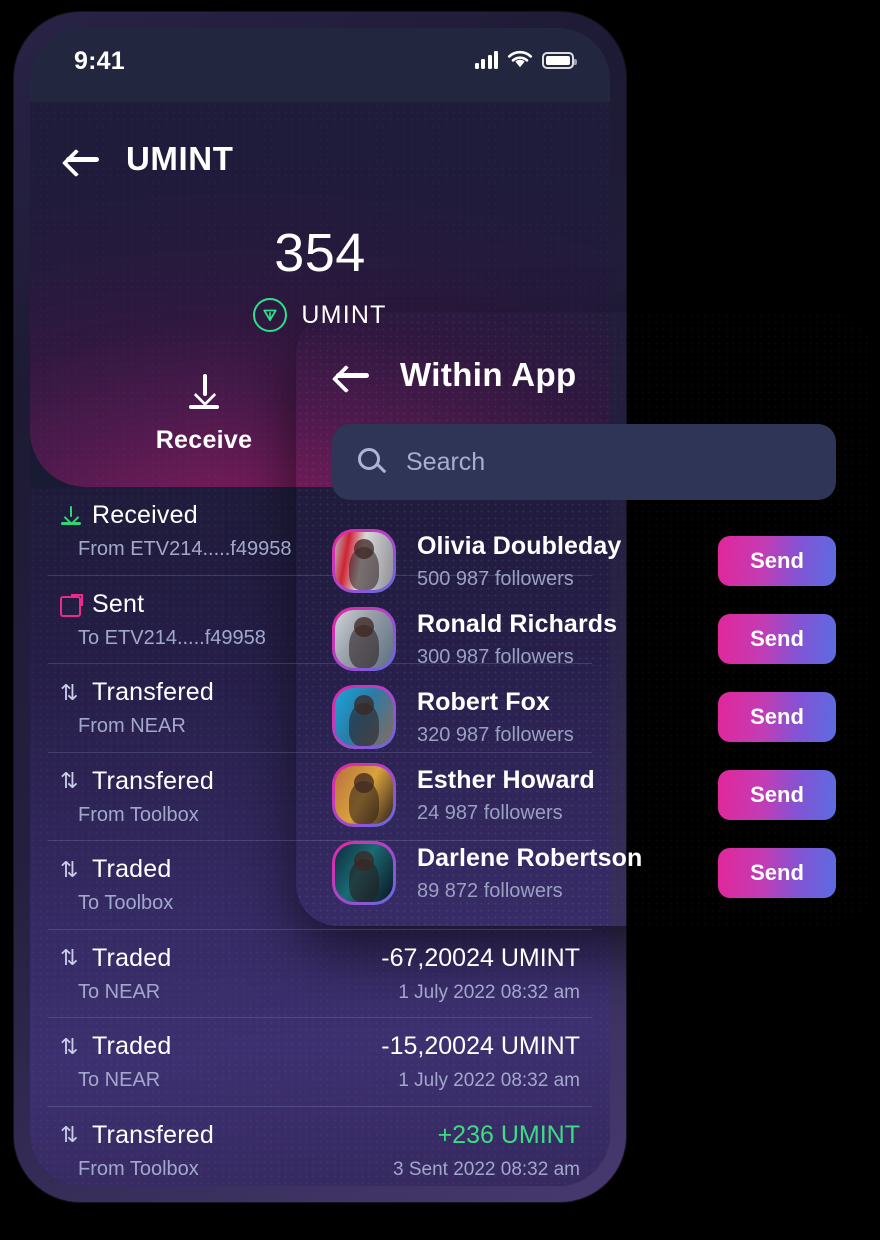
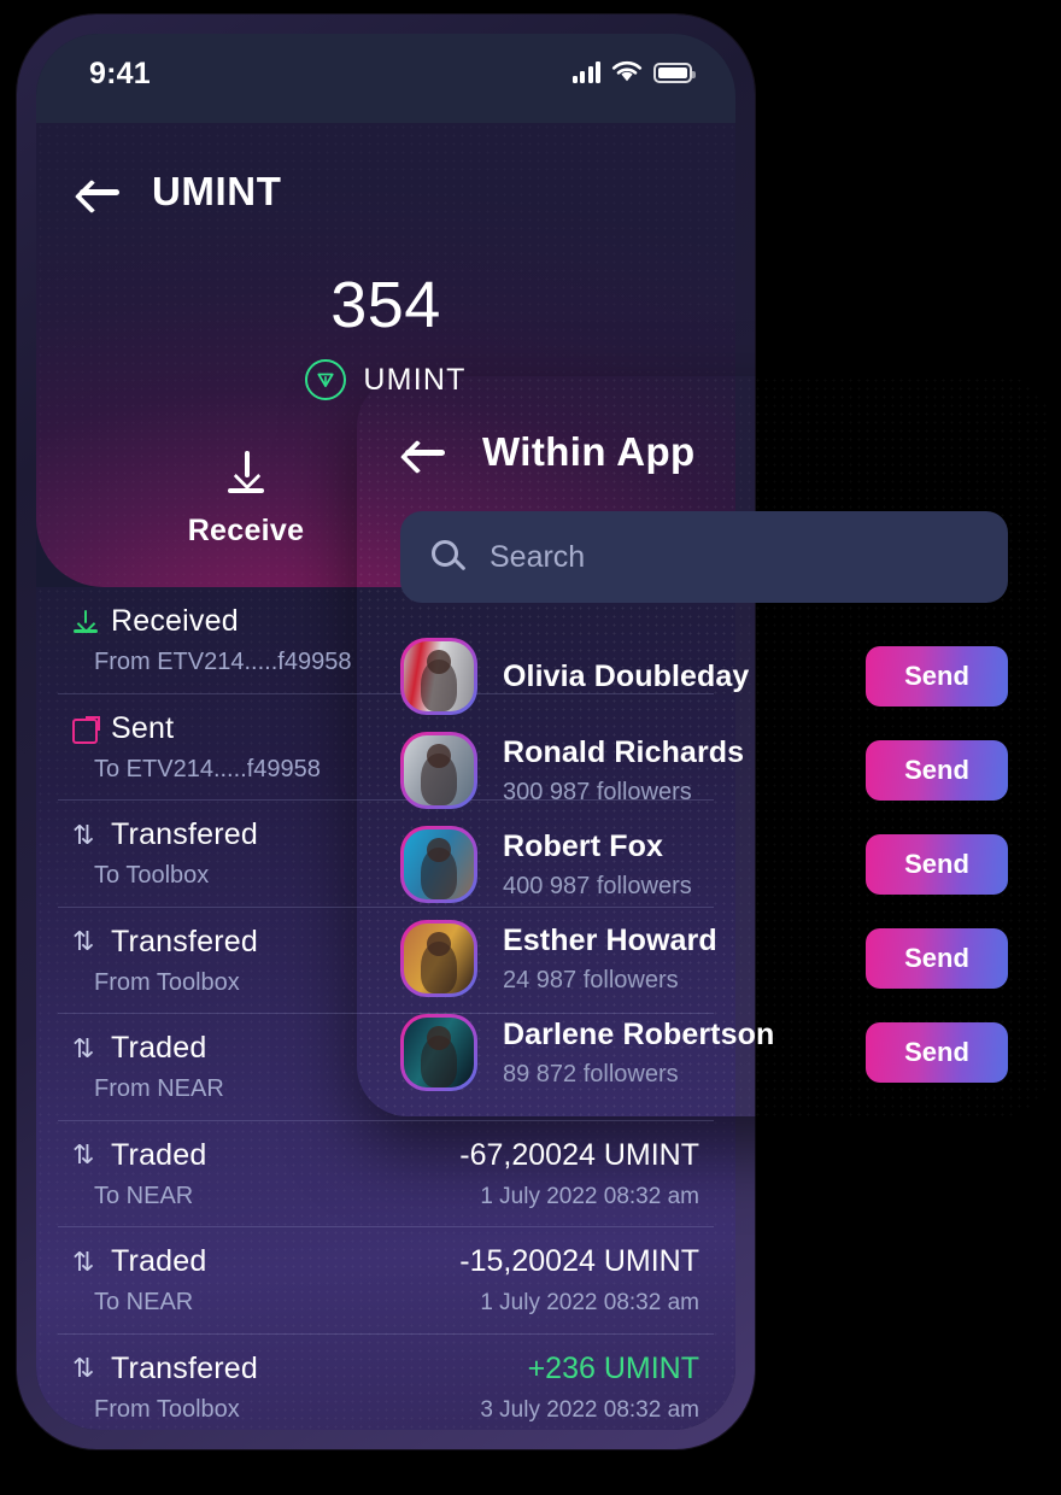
  9:41
  UMINT
  354
  UMINT
  Receive
  Received
  From ETV214.....f49958
  Sent
  To ETV214.....f49958
  ⇅
  Transfered
- From NEAR
+ To Toolbox
  ⇅
  Transfered
  From Toolbox
  ⇅
  Traded
- To Toolbox
+ From NEAR
  ⇅
  Traded
  To NEAR
  -67,20024 UMINT
  1 July 2022 08:32 am
  ⇅
  Traded
  To NEAR
  -15,20024 UMINT
  1 July 2022 08:32 am
  ⇅
  Transfered
  From Toolbox
  +236 UMINT
- 3 Sent 2022 08:32 am
+ 3 July 2022 08:32 am
  Within App
  Search
  Olivia Doubleday
- 500 987 followers
  Send
  Ronald Richards
  300 987 followers
  Send
  Robert Fox
- 320 987 followers
+ 400 987 followers
  Send
  Esther Howard
  24 987 followers
  Send
  Darlene Robertson
  89 872 followers
  Send
